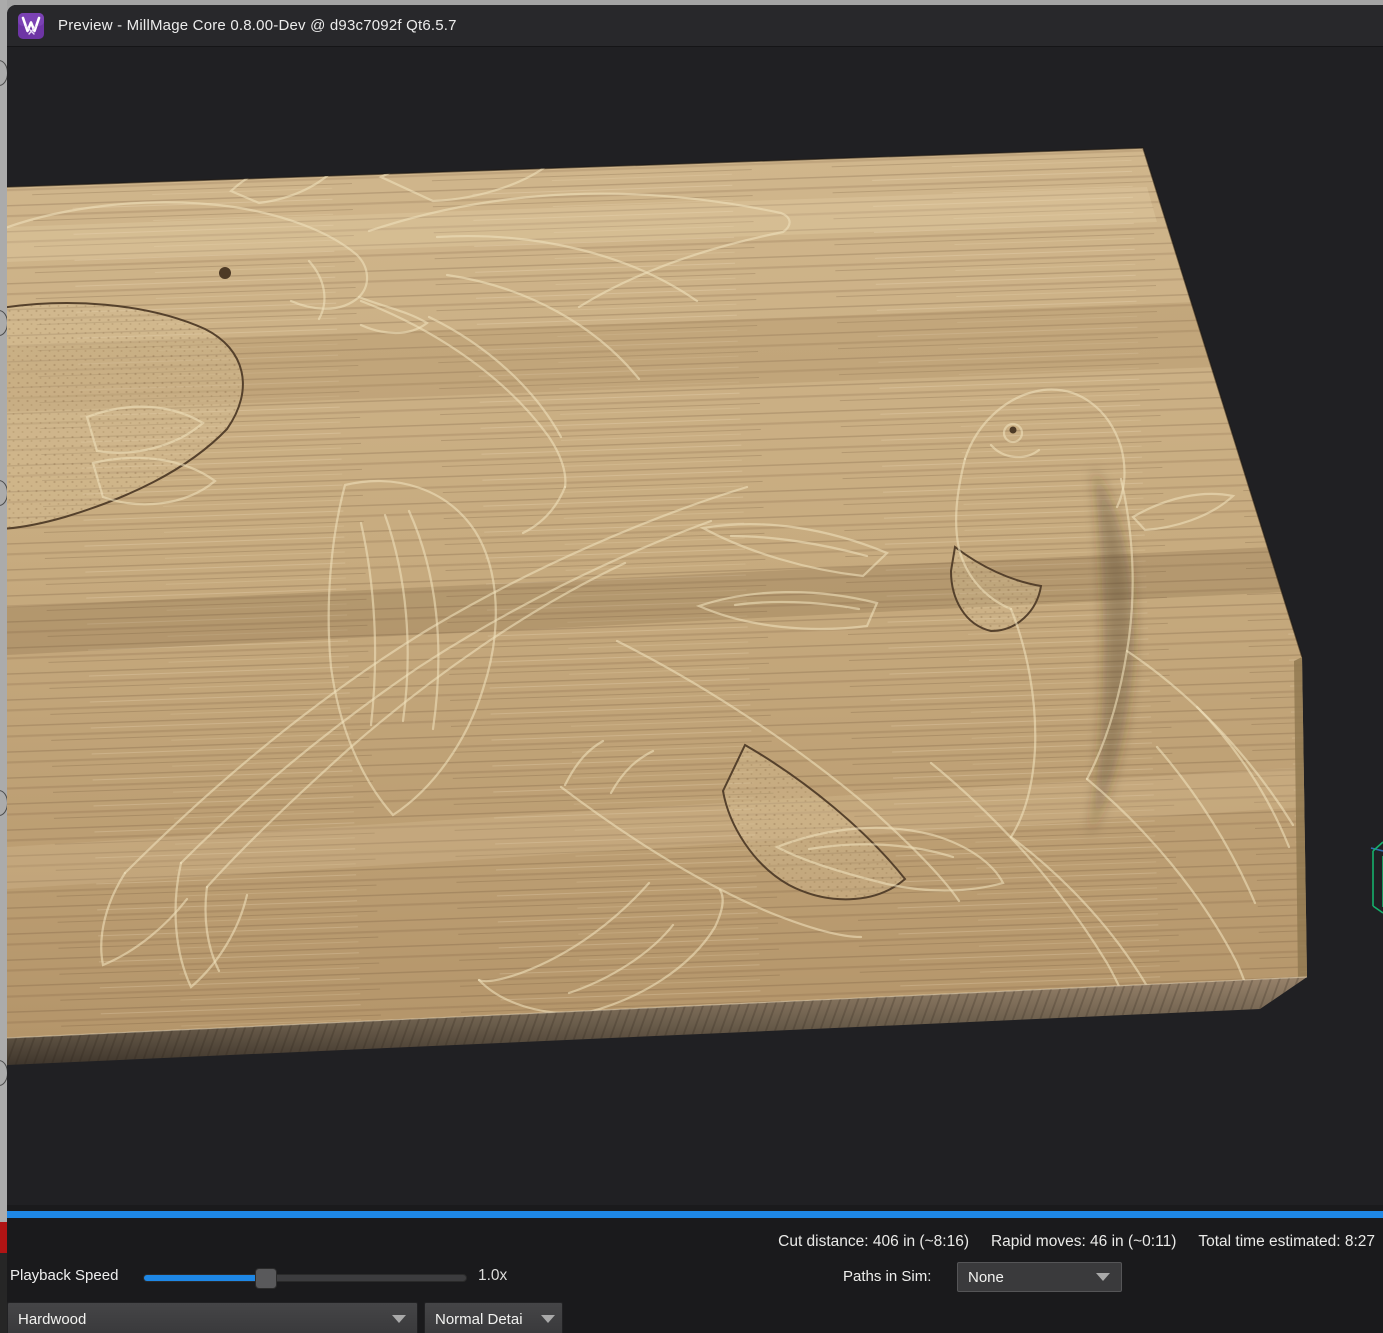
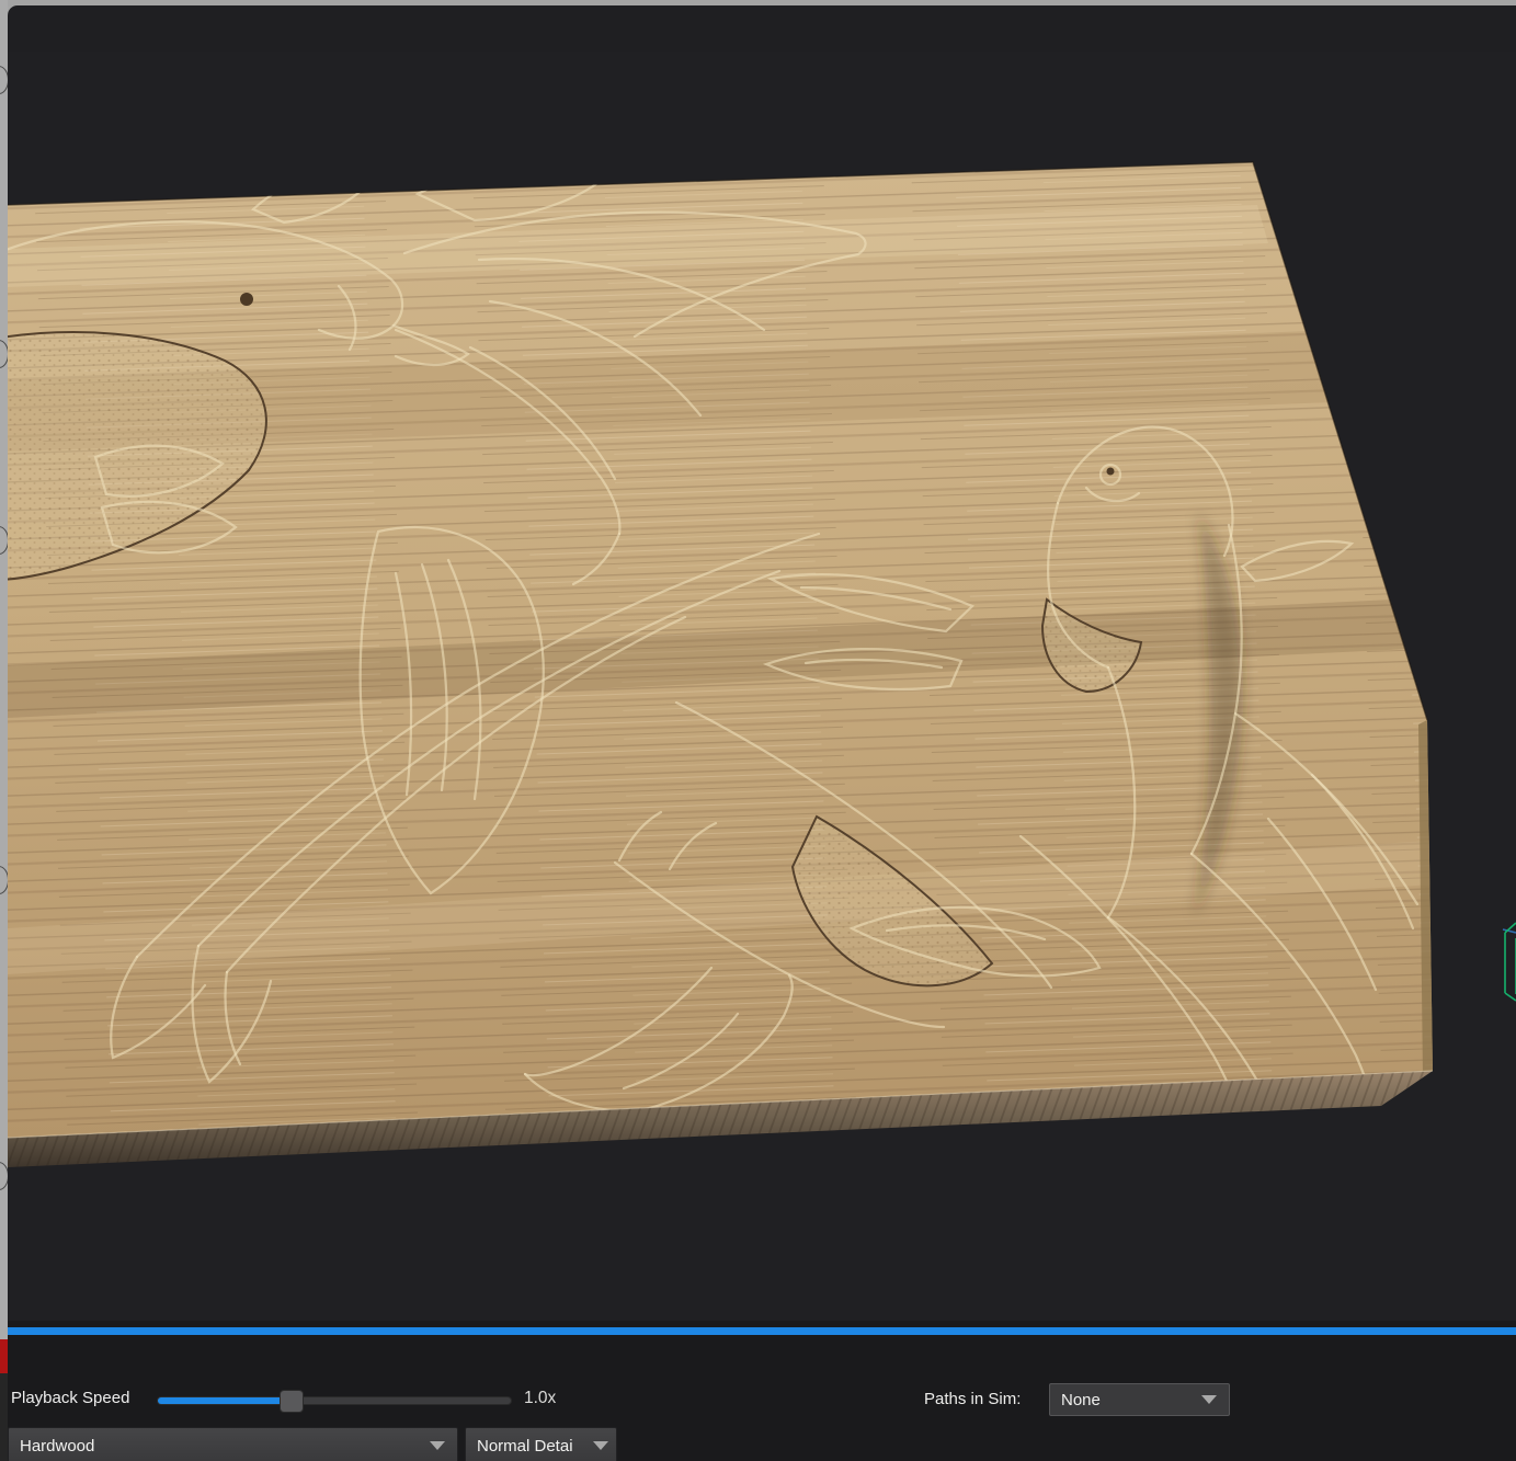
- Preview - MillMage Core 0.8.00-Dev @ d93c7092f Qt6.5.7
- Cut distance: 406 in (~8:16)
- Rapid moves: 46 in (~0:11)
- Total time estimated: 8:27
  Playback Speed
  1.0x
  Paths in Sim:
  None
  Hardwood
  Normal Detai
